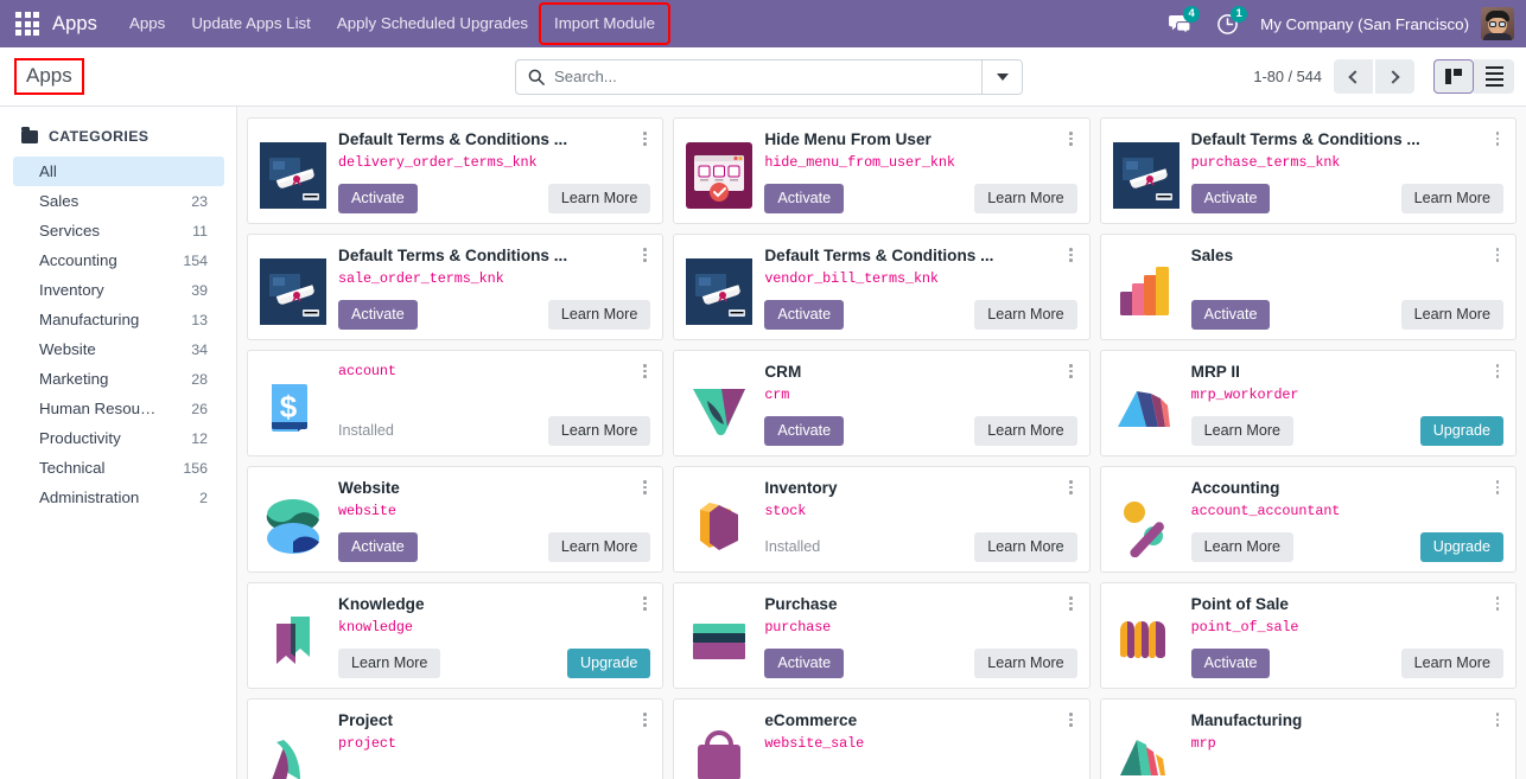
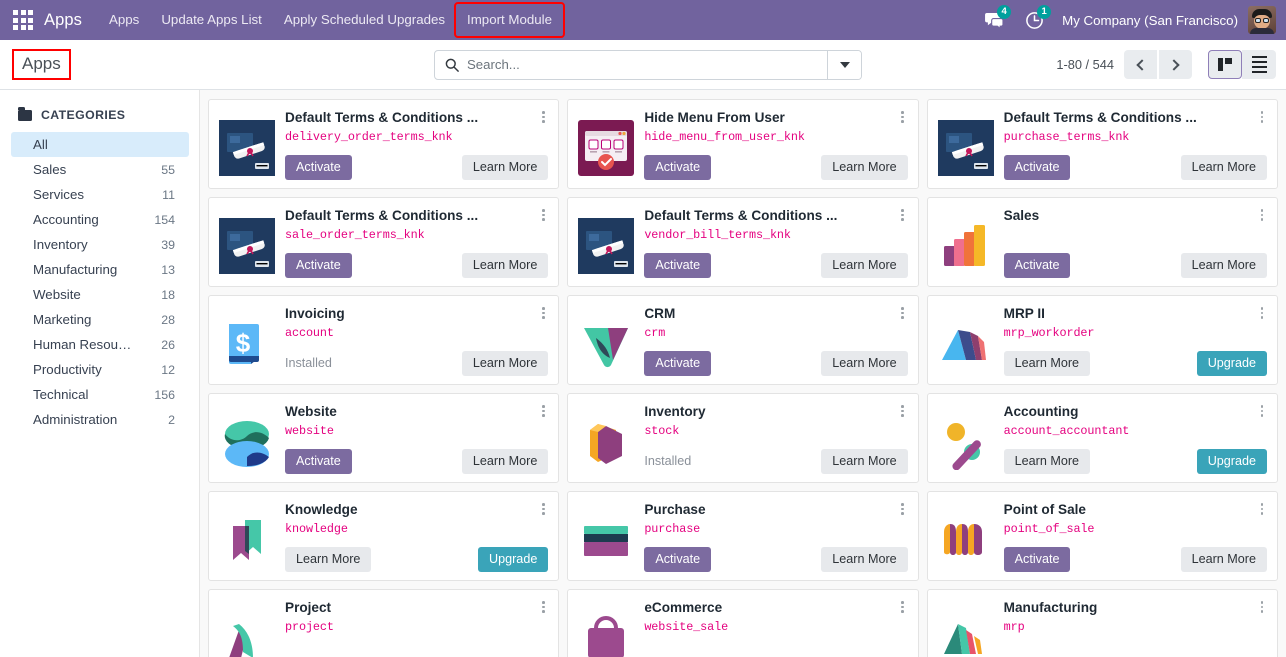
  Apps
  Apps
  Update Apps List
  Apply Scheduled Upgrades
  Import Module
  4
  1
  My Company (San Francisco)
  Apps
  Search...
  1-80 / 544
  CATEGORIES
  All
  Sales
- 23
+ 55
  Services
  11
  Accounting
  154
  Inventory
  39
  Manufacturing
  13
  Website
- 34
+ 18
  Marketing
  28
  Human Resou…
  26
  Productivity
  12
  Technical
  156
  Administration
  2
  Default Terms & Conditions ...
  delivery_order_terms_knk
  Activate
  Learn More
  Hide Menu From User
  hide_menu_from_user_knk
  Activate
  Learn More
  Default Terms & Conditions ...
  purchase_terms_knk
  Activate
  Learn More
  Default Terms & Conditions ...
  sale_order_terms_knk
  Activate
  Learn More
  Default Terms & Conditions ...
  vendor_bill_terms_knk
  Activate
  Learn More
  Sales
  Activate
  Learn More
  $
+ Invoicing
  account
  Installed
  Learn More
  CRM
  crm
  Activate
  Learn More
  MRP II
  mrp_workorder
  Learn More
  Upgrade
  Website
  website
  Activate
  Learn More
  Inventory
  stock
  Installed
  Learn More
  Accounting
  account_accountant
  Learn More
  Upgrade
  Knowledge
  knowledge
  Learn More
  Upgrade
  Purchase
  purchase
  Activate
  Learn More
  Point of Sale
  point_of_sale
  Activate
  Learn More
  Project
  project
  eCommerce
  website_sale
  Manufacturing
  mrp
